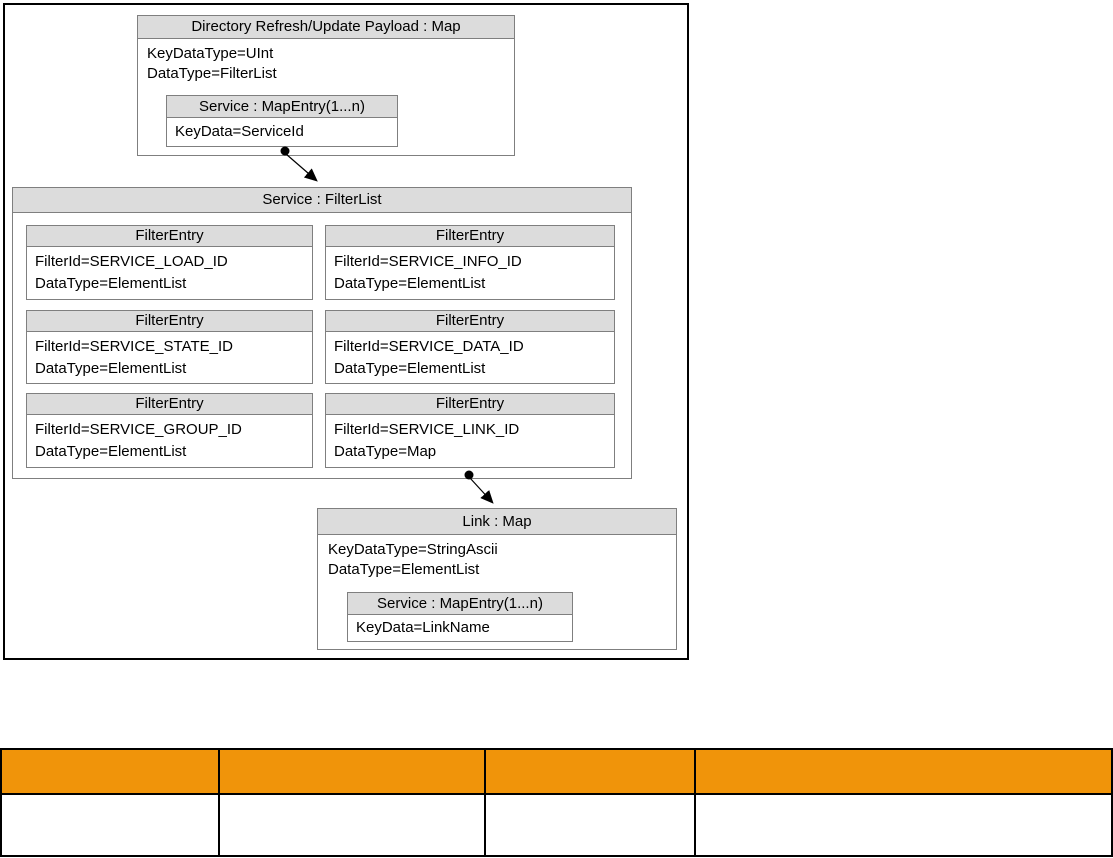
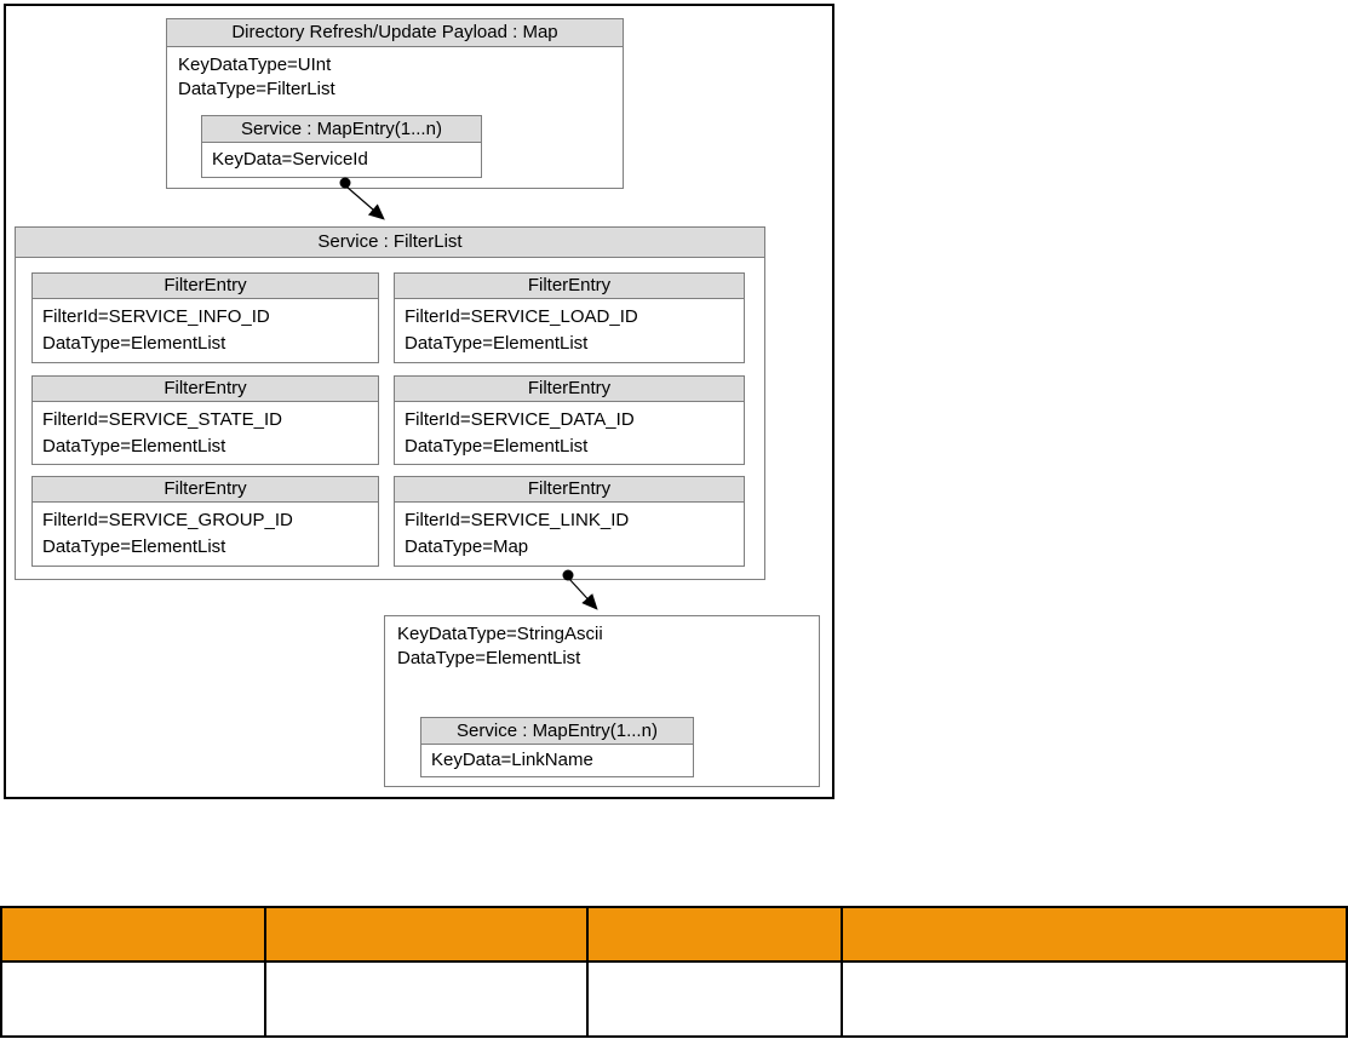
  Directory Refresh/Update Payload : Map
  KeyDataType=UInt
  DataType=FilterList
  Service : MapEntry(1...n)
  KeyData=ServiceId
  Service : FilterList
  FilterEntry
- FilterId=SERVICE_LOAD_ID
+ FilterId=SERVICE_INFO_ID
  DataType=ElementList
  FilterEntry
- FilterId=SERVICE_INFO_ID
+ FilterId=SERVICE_LOAD_ID
  DataType=ElementList
  FilterEntry
  FilterId=SERVICE_STATE_ID
  DataType=ElementList
  FilterEntry
  FilterId=SERVICE_DATA_ID
  DataType=ElementList
  FilterEntry
  FilterId=SERVICE_GROUP_ID
  DataType=ElementList
  FilterEntry
  FilterId=SERVICE_LINK_ID
  DataType=Map
- Link : Map
  KeyDataType=StringAscii
  DataType=ElementList
  Service : MapEntry(1...n)
  KeyData=LinkName
